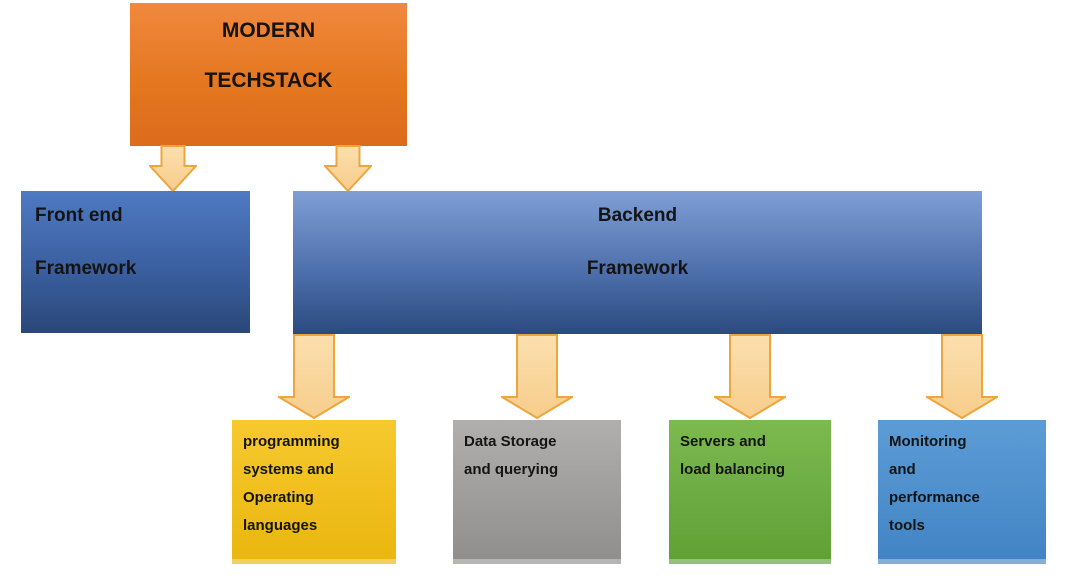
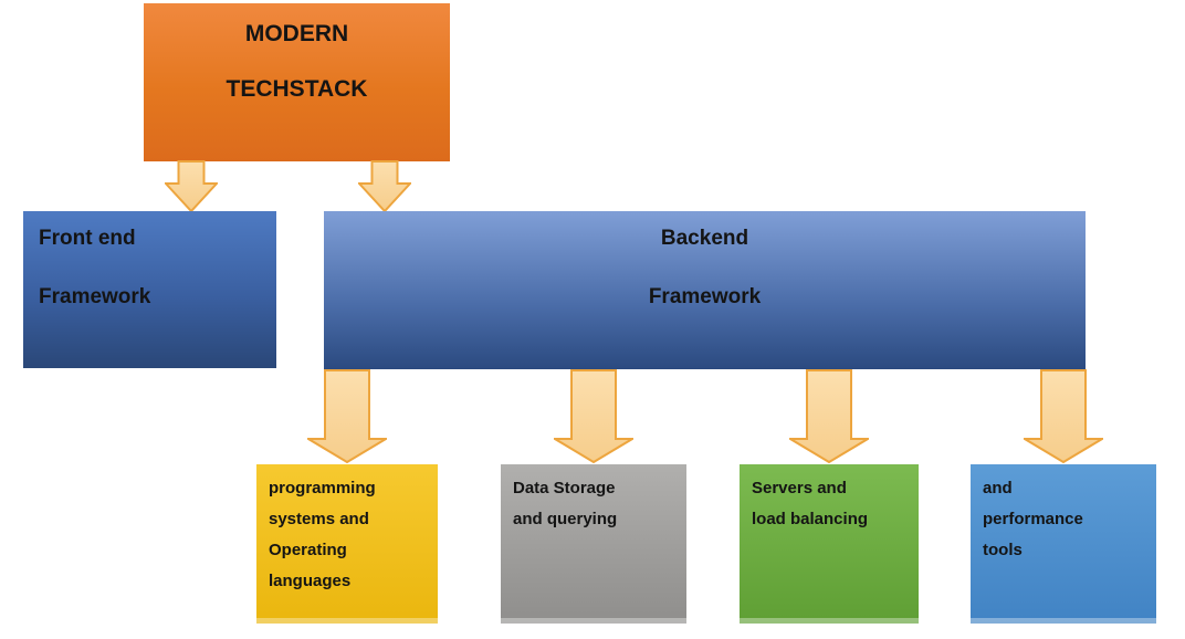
  MODERN
  TECHSTACK
  Front end
  Framework
  Backend
  Framework
  programming
  systems and
  Operating
  languages
  Data Storage
  and querying
  Servers and
  load balancing
- Monitoring
  and
  performance
  tools
